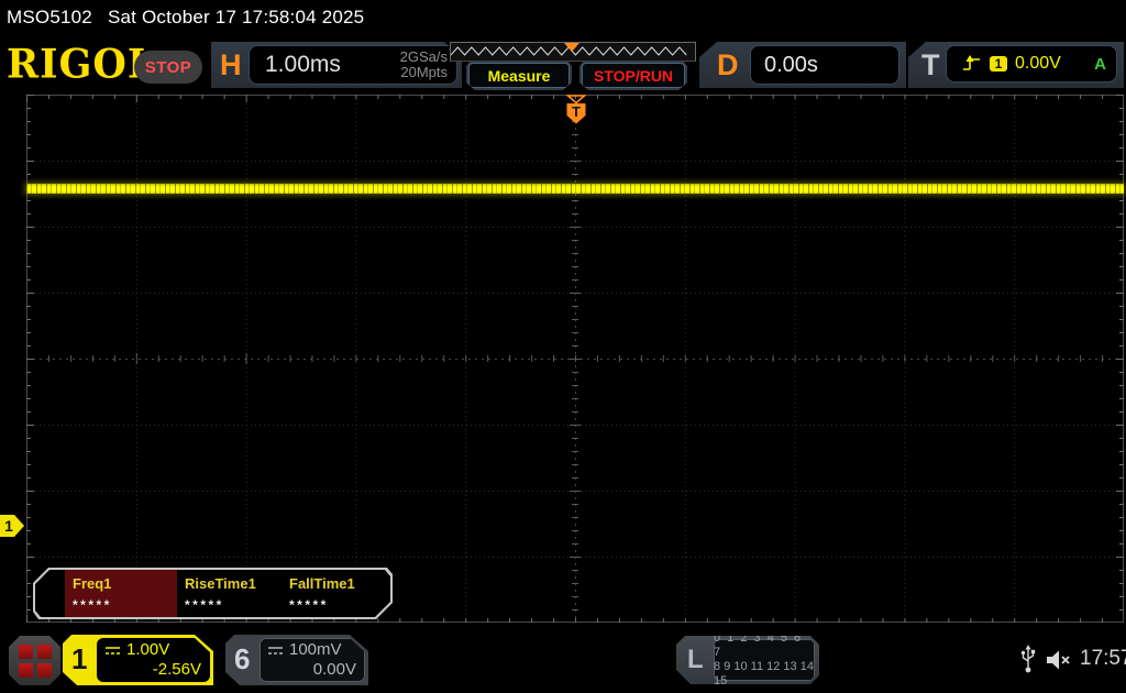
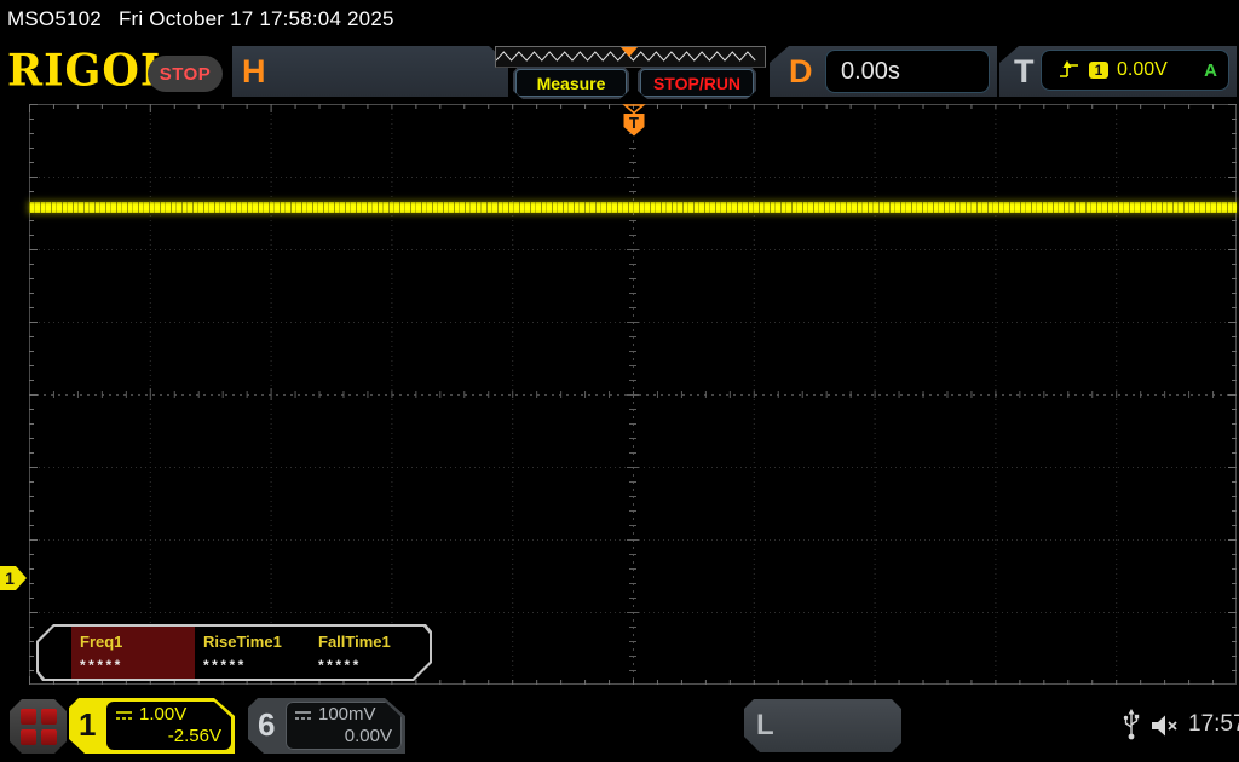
- MSO5102 Sat October 17 17:58:04 2025
+ MSO5102 Fri October 17 17:58:04 2025
  RIGO
  STOP
  H
- 1.00ms
- 2GSa/s
- 20Mpts
  Measure
  STOP/RUN
  D
  0.00s
  T
  1
  0.00V
  A
  T
  1
  Freq1
  *****
  RiseTime1
  *****
  FallTime1
  *****
  1
  1.00V
  -2.56V
  6
  100mV
  0.00V
  L
- 0 1 2 3 4 5 6 7
- 8 9 10 11 12 13 14 15
  17:5
